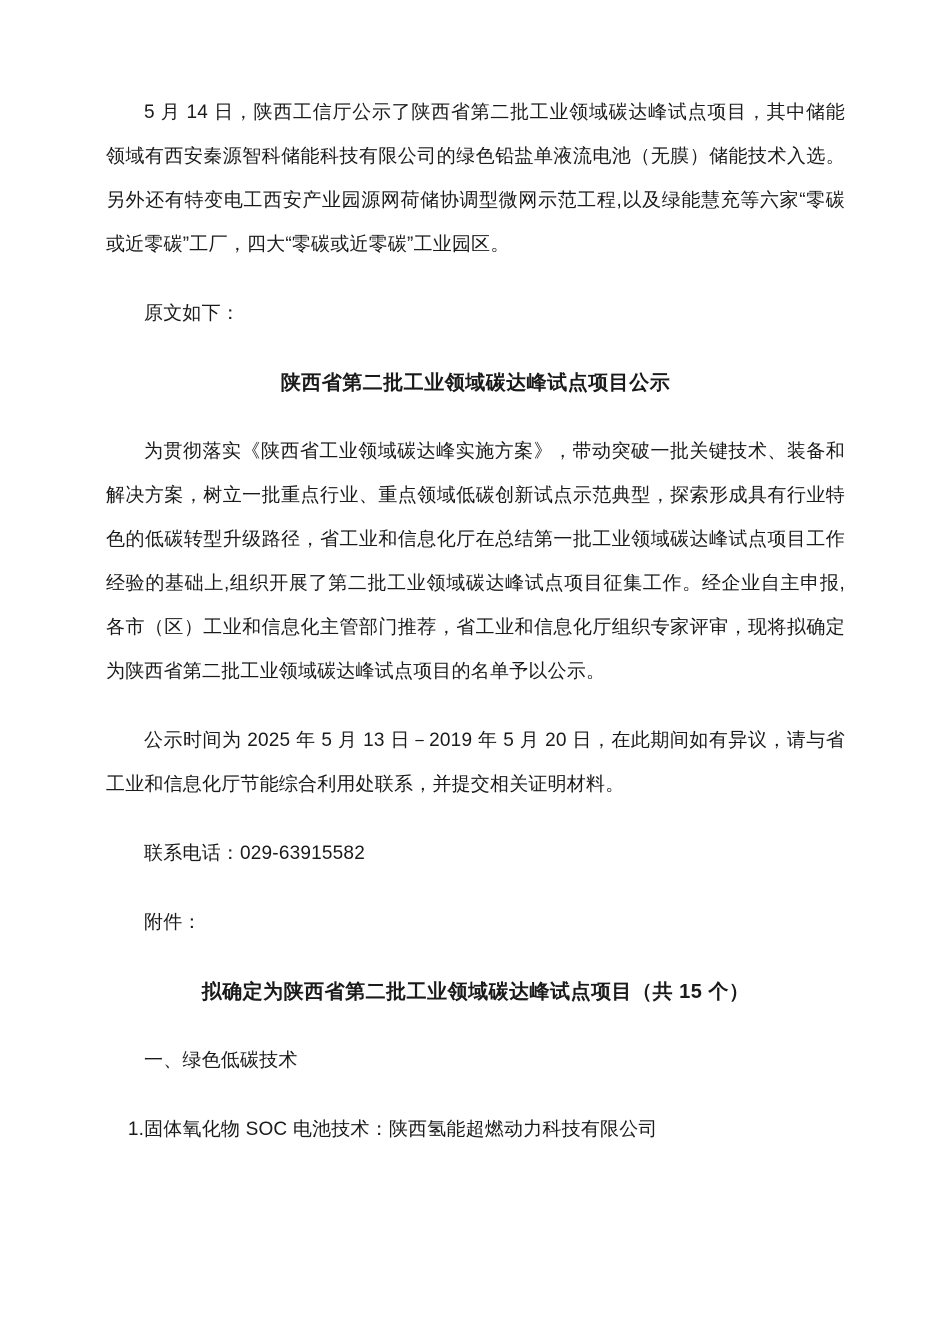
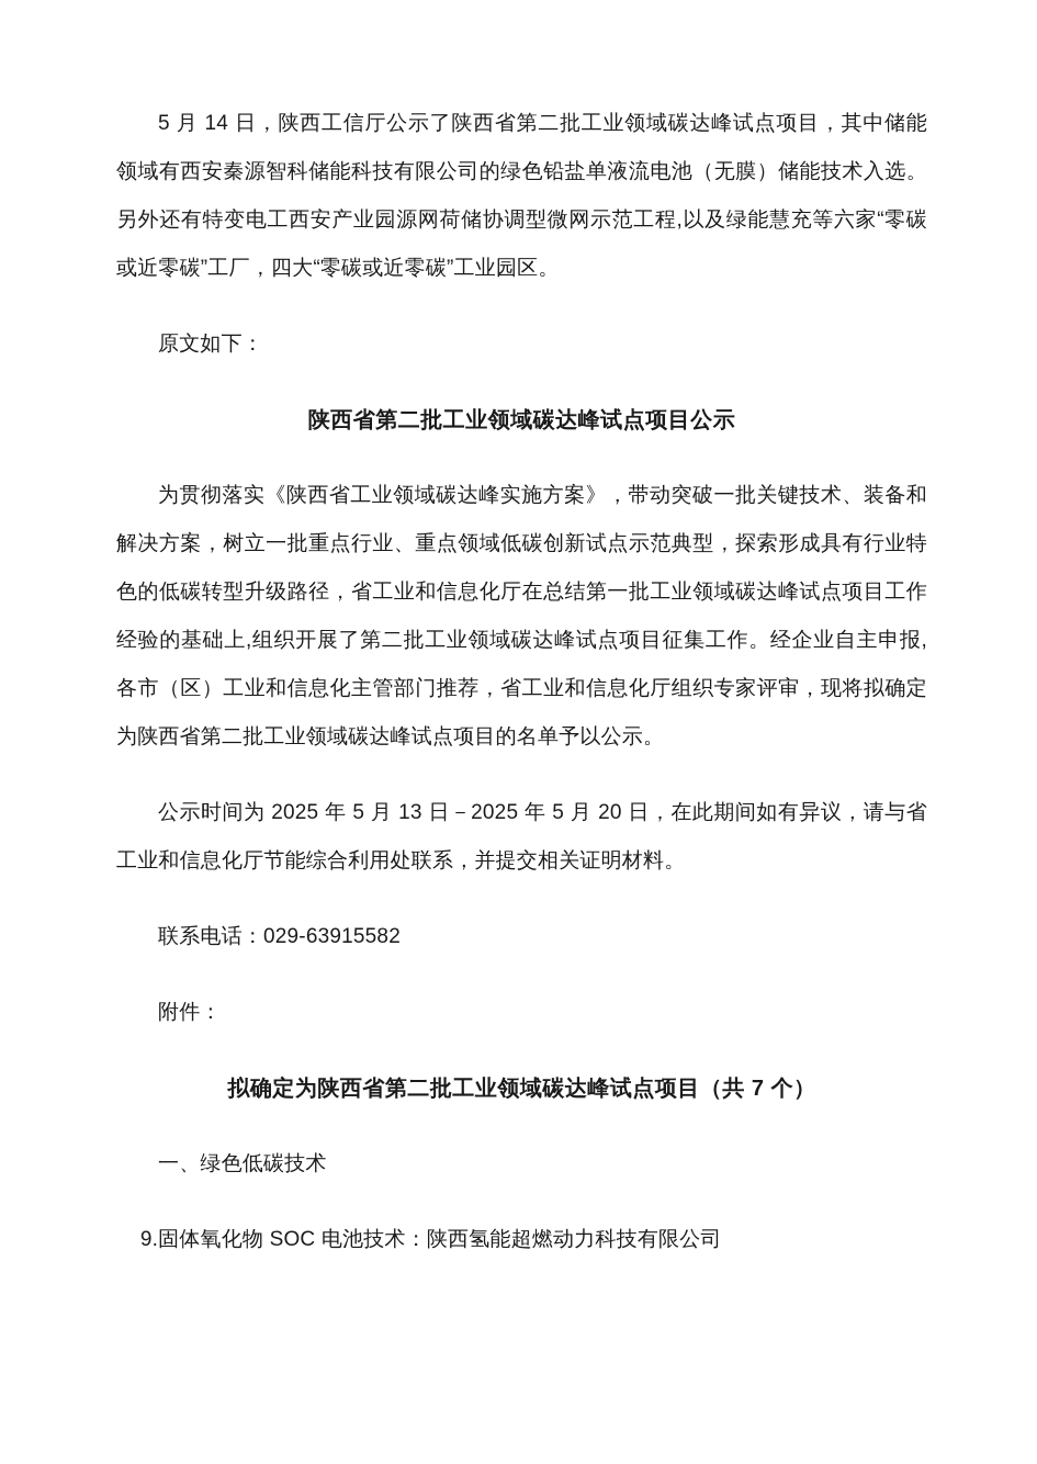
  5 月 14 日，陕西工信厅公示了陕西省第二批工业领域碳达峰试点项目，其中储能领域有西安秦源智科储能科技有限公司的绿色铅盐单液流电池（无膜）储能技术入选。另外还有特变电工西安产业园源网荷储协调型微网示范工程,以及绿能慧充等六家“零碳或近零碳”工厂，四大“零碳或近零碳”工业园区。
  原文如下：
  陕西省第二批工业领域碳达峰试点项目公示
  为贯彻落实《陕西省工业领域碳达峰实施方案》，带动突破一批关键技术、装备和解决方案，树立一批重点行业、重点领域低碳创新试点示范典型，探索形成具有行业特色的低碳转型升级路径，省工业和信息化厅在总结第一批工业领域碳达峰试点项目工作经验的基础上,组织开展了第二批工业领域碳达峰试点项目征集工作。经企业自主申报,各市（区）工业和信息化主管部门推荐，省工业和信息化厅组织专家评审，现将拟确定为陕西省第二批工业领域碳达峰试点项目的名单予以公示。
- 公示时间为 2025 年 5 月 13 日－2019 年 5 月 20 日，在此期间如有异议，请与省工业和信息化厅节能综合利用处联系，并提交相关证明材料。
+ 公示时间为 2025 年 5 月 13 日－2025 年 5 月 20 日，在此期间如有异议，请与省工业和信息化厅节能综合利用处联系，并提交相关证明材料。
  联系电话：029-63915582
  附件：
- 拟确定为陕西省第二批工业领域碳达峰试点项目（共 15 个）
+ 拟确定为陕西省第二批工业领域碳达峰试点项目（共 7 个）
  一、绿色低碳技术
- 1.固体氧化物 SOC 电池技术：陕西氢能超燃动力科技有限公司
+ 9.固体氧化物 SOC 电池技术：陕西氢能超燃动力科技有限公司
